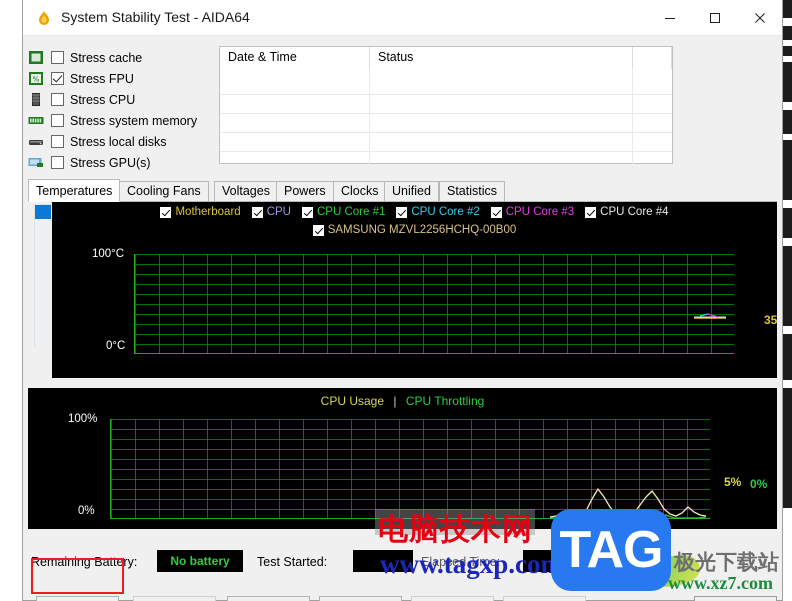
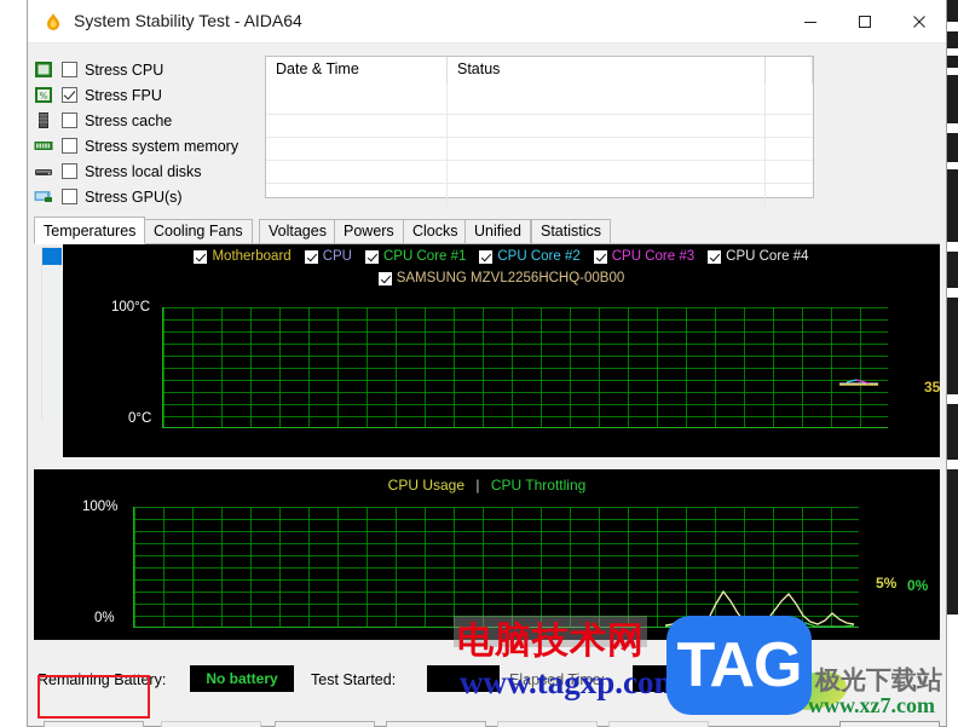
  System Stability Test - AIDA64
- Stress cache
+ Stress CPU
  %
  Stress FPU
- Stress CPU
+ Stress cache
  Stress system memory
  Stress local disks
  Stress GPU(s)
  Date & Time
  Status
  Temperatures
  Cooling Fans
  Voltages
  Powers
  Clocks
  Unified
  Statistics
  Motherboard
  CPU
  CPU Core #1
  CPU Core #2
  CPU Core #3
  CPU Core #4
  SAMSUNG MZVL2256HCHQ-00B00
  100°C
  0°C
  35
  CPU Usage | CPU Throttling
  100%
  0%
  5%
  0%
  Remaining Battery:
  No battery
  Test Started:
  Elapsed Time:
  电脑技术网
  www.tagxp.co
  TAG
  极光下载站
  www.xz7.com
